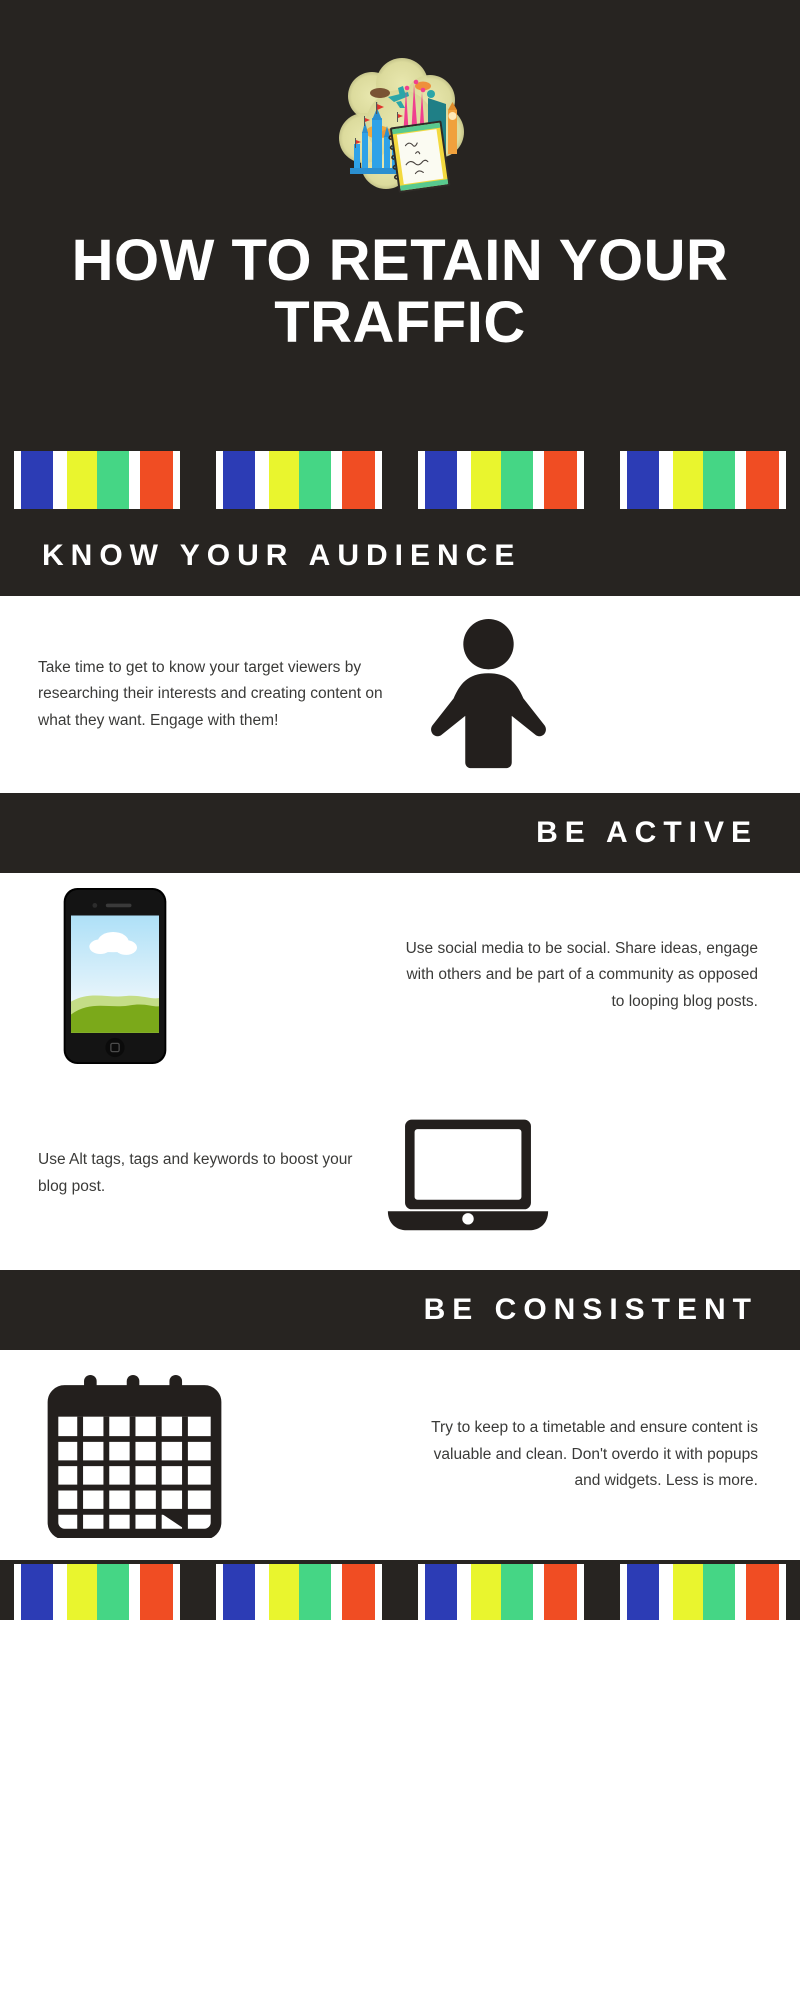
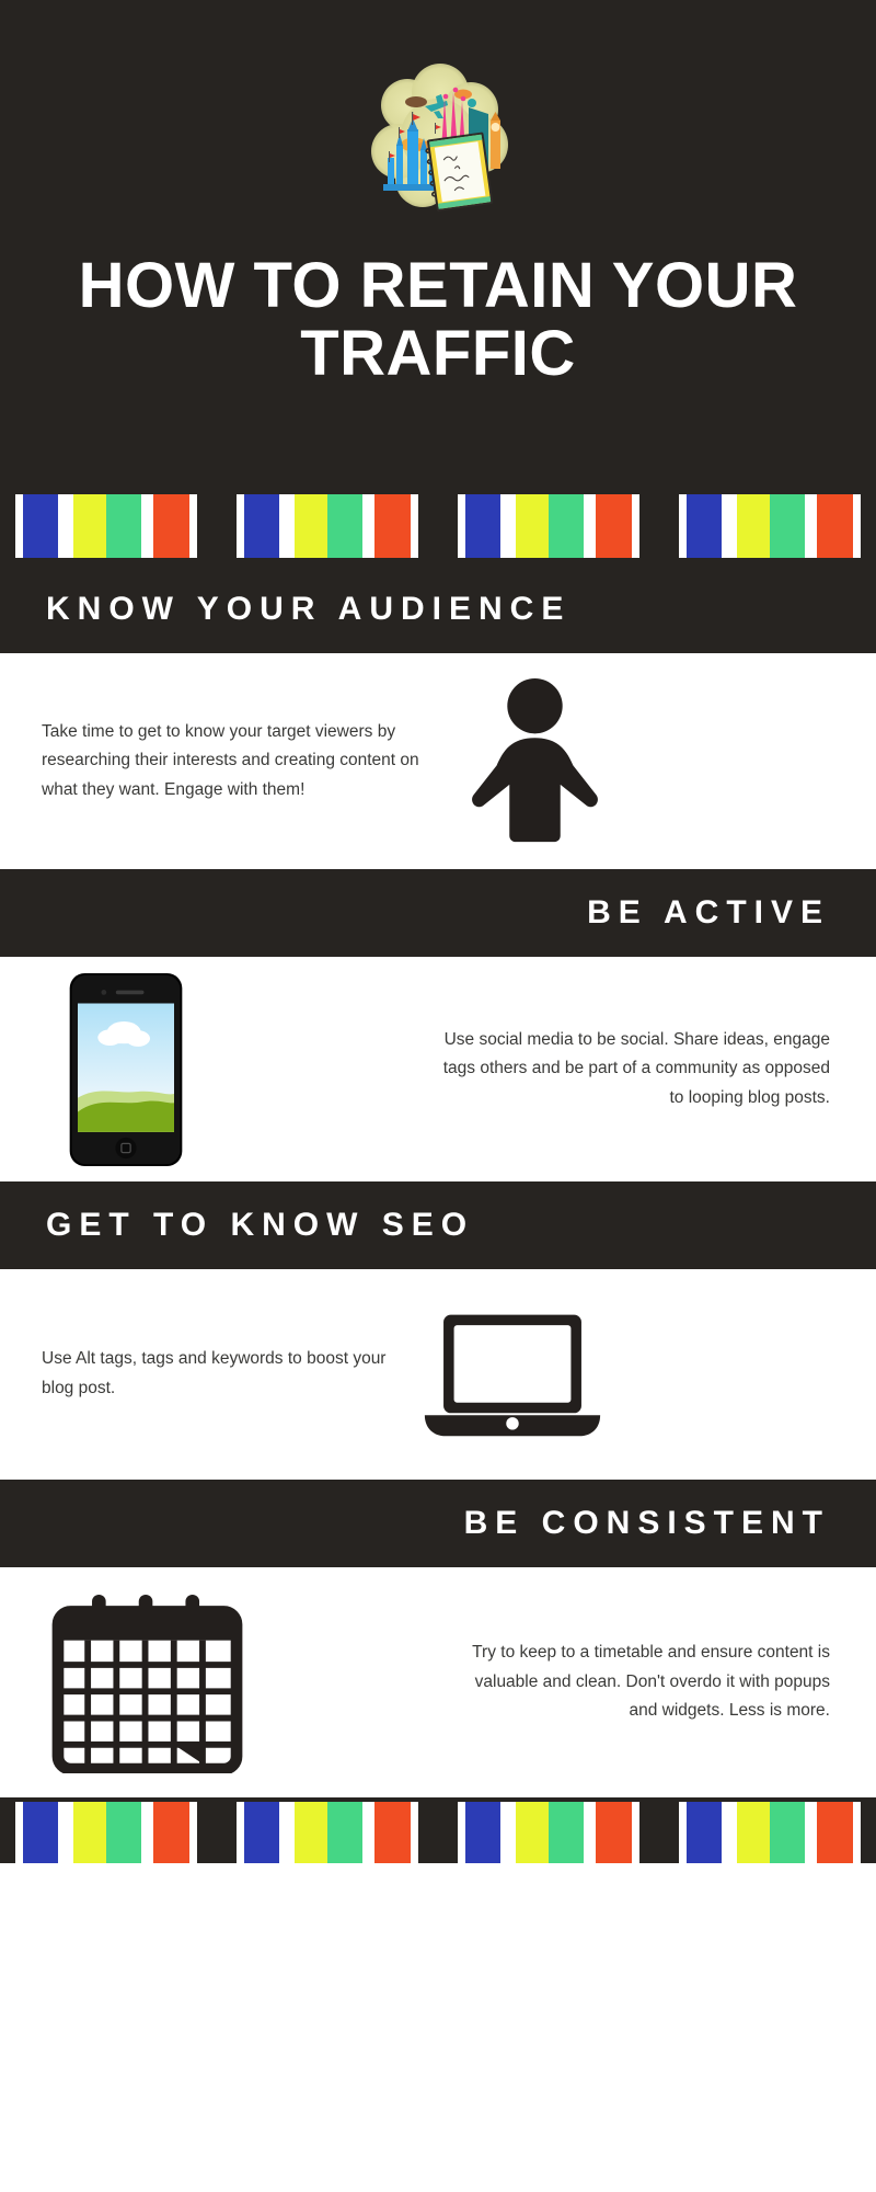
  HOW TO RETAIN YOUR TRAFFIC
  KNOW YOUR AUDIENCE
  Take time to get to know your target viewers by researching their interests and creating content on what they want. Engage with them!
  BE ACTIVE
- Use social media to be social. Share ideas, engage with others and be part of a community as opposed to looping blog posts.
+ Use social media to be social. Share ideas, engage tags others and be part of a community as opposed to looping blog posts.
+ GET TO KNOW SEO
  Use Alt tags, tags and keywords to boost your blog post.
  BE CONSISTENT
  Try to keep to a timetable and ensure content is valuable and clean. Don't overdo it with popups and widgets. Less is more.
